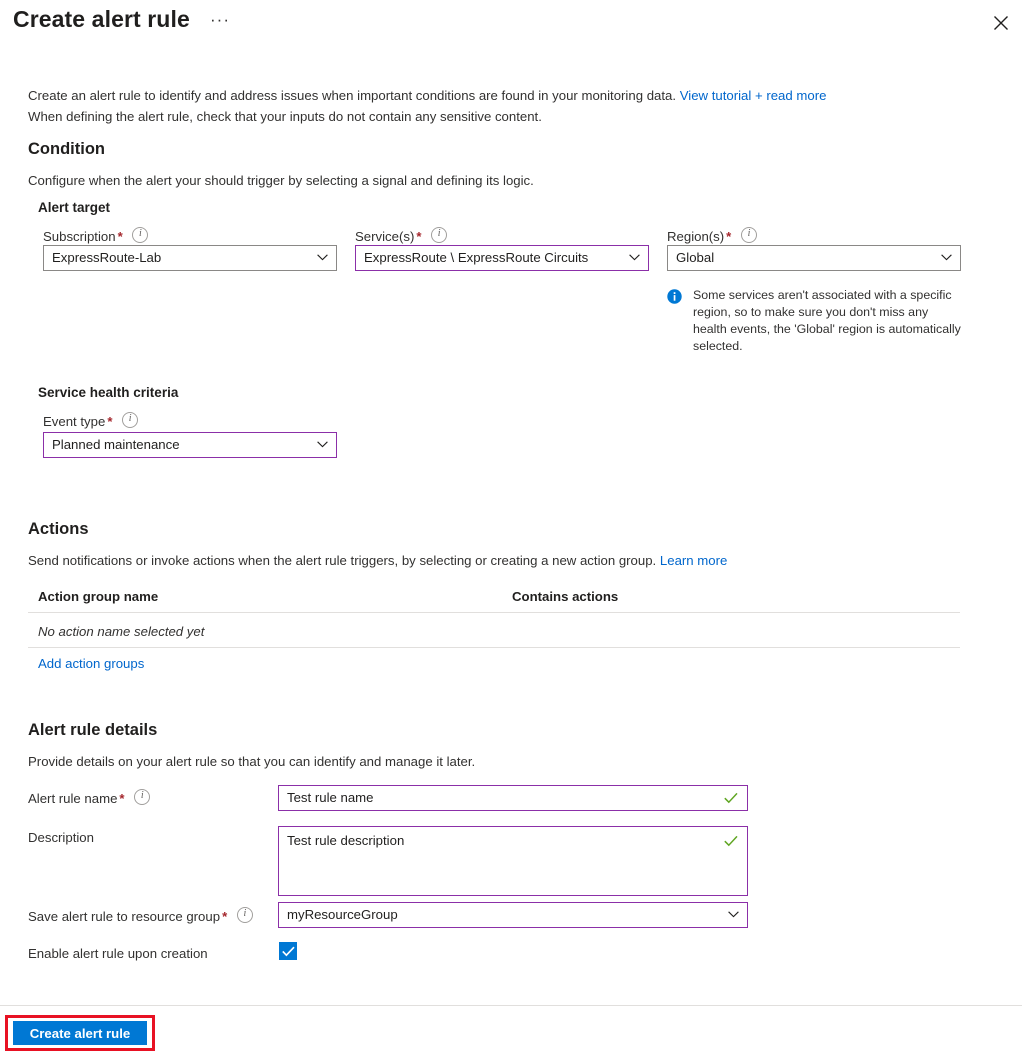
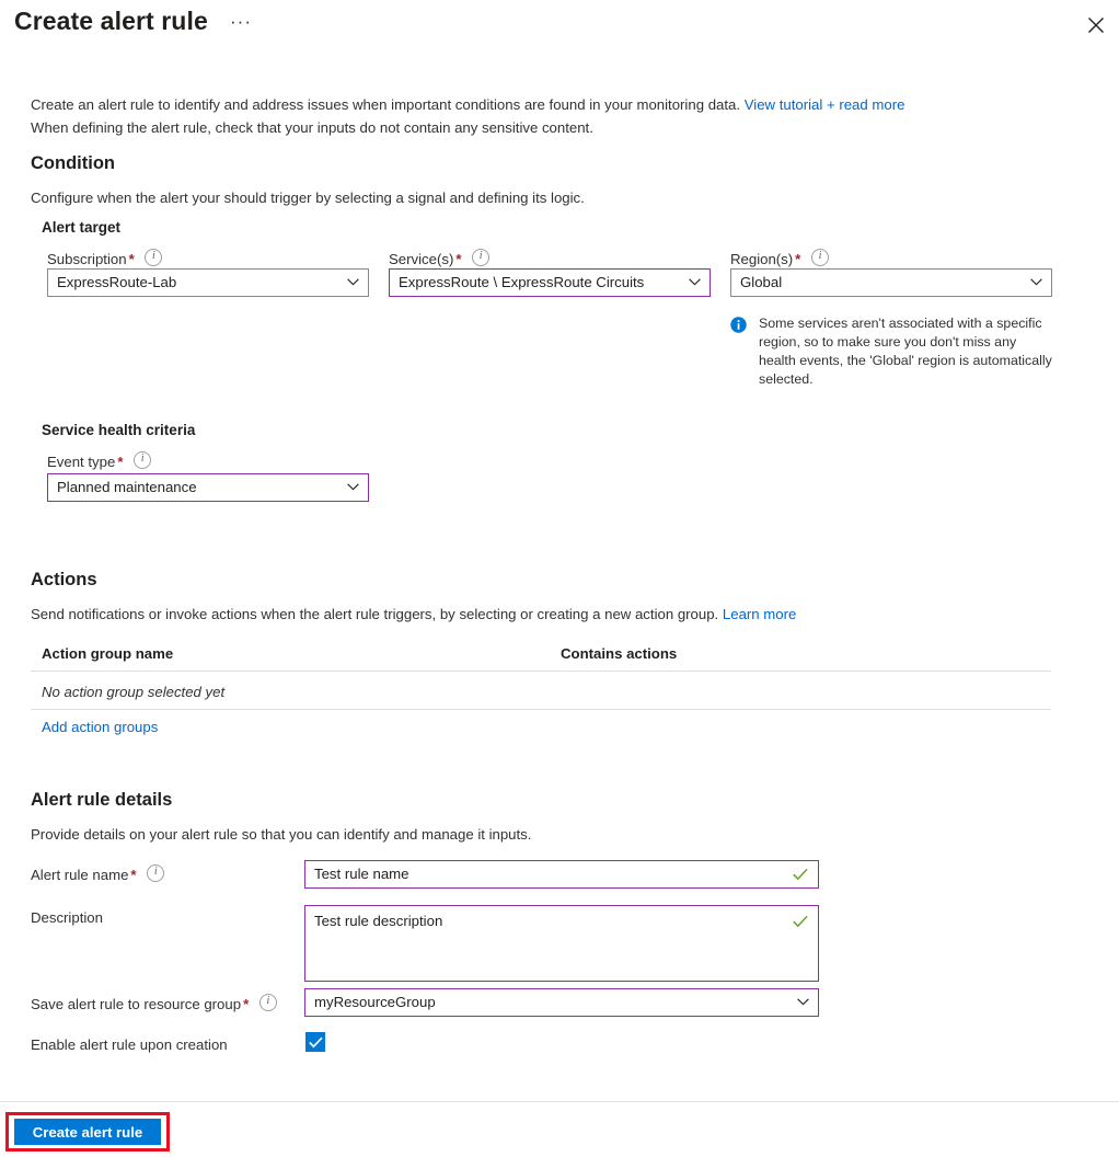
  Create alert rule
  ···
  Create an alert rule to identify and address issues when important conditions are found in your monitoring data. View tutorial + read more
  When defining the alert rule, check that your inputs do not contain any sensitive content.
  Condition
  Configure when the alert your should trigger by selecting a signal and defining its logic.
  Alert target
  Subscription *
  ExpressRoute-Lab
  Service(s) *
  ExpressRoute \ ExpressRoute Circuits
  Region(s) *
  Global
  Some services aren't associated with a specific region, so to make sure you don't miss any health events, the 'Global' region is automatically selected.
  Service health criteria
  Event type *
  Planned maintenance
  Actions
  Send notifications or invoke actions when the alert rule triggers, by selecting or creating a new action group. Learn more
  Action group name
  Contains actions
- No action name selected yet
+ No action group selected yet
  Add action groups
  Alert rule details
- Provide details on your alert rule so that you can identify and manage it later.
+ Provide details on your alert rule so that you can identify and manage it inputs.
  Alert rule name *
  Test rule name
  Description
  Test rule description
  Save alert rule to resource group *
  myResourceGroup
  Enable alert rule upon creation
  Create alert rule
